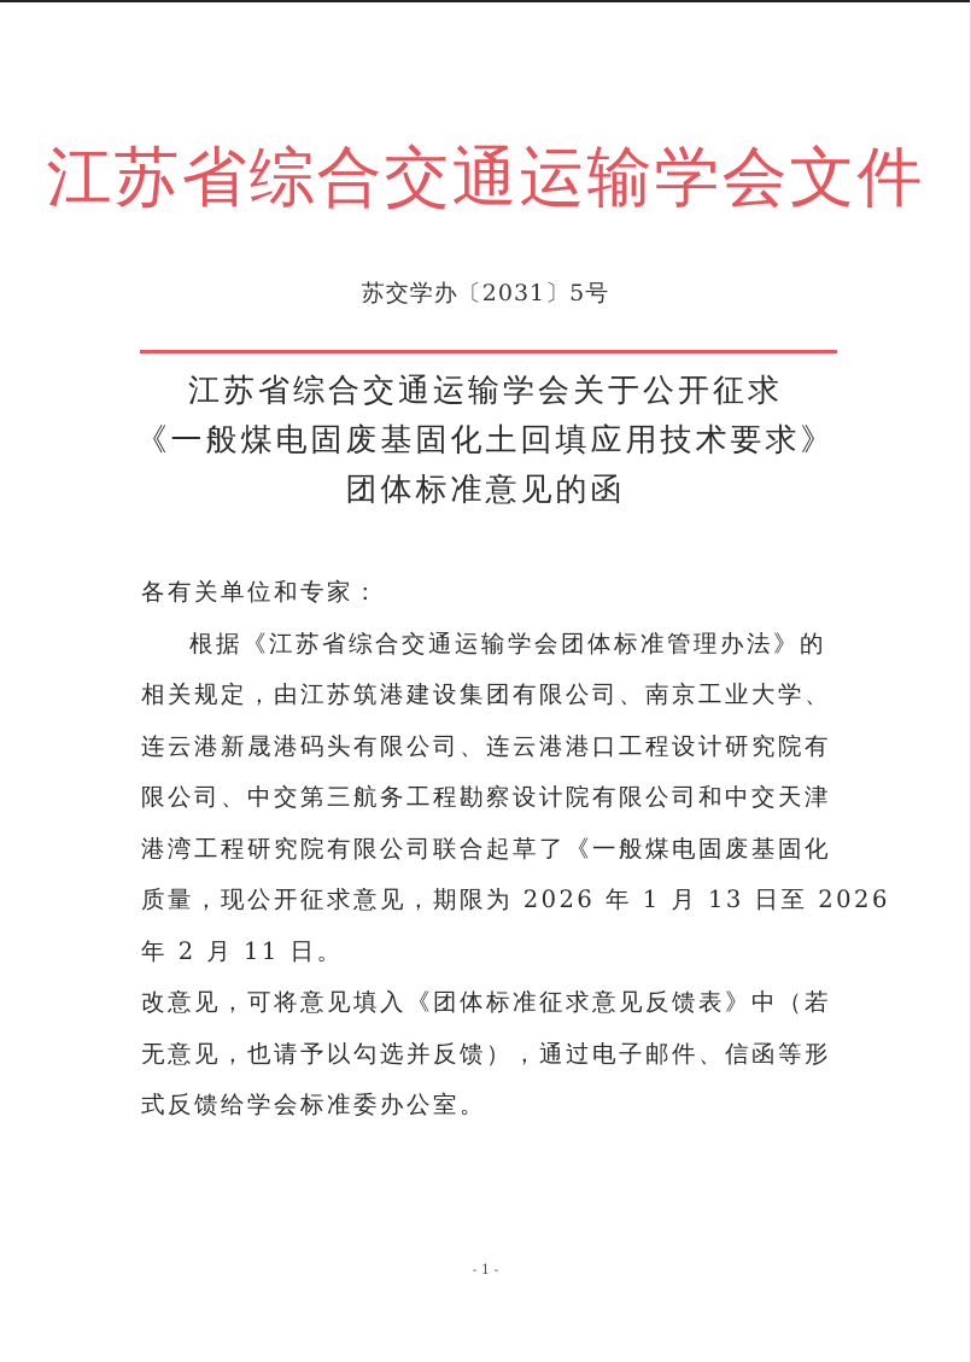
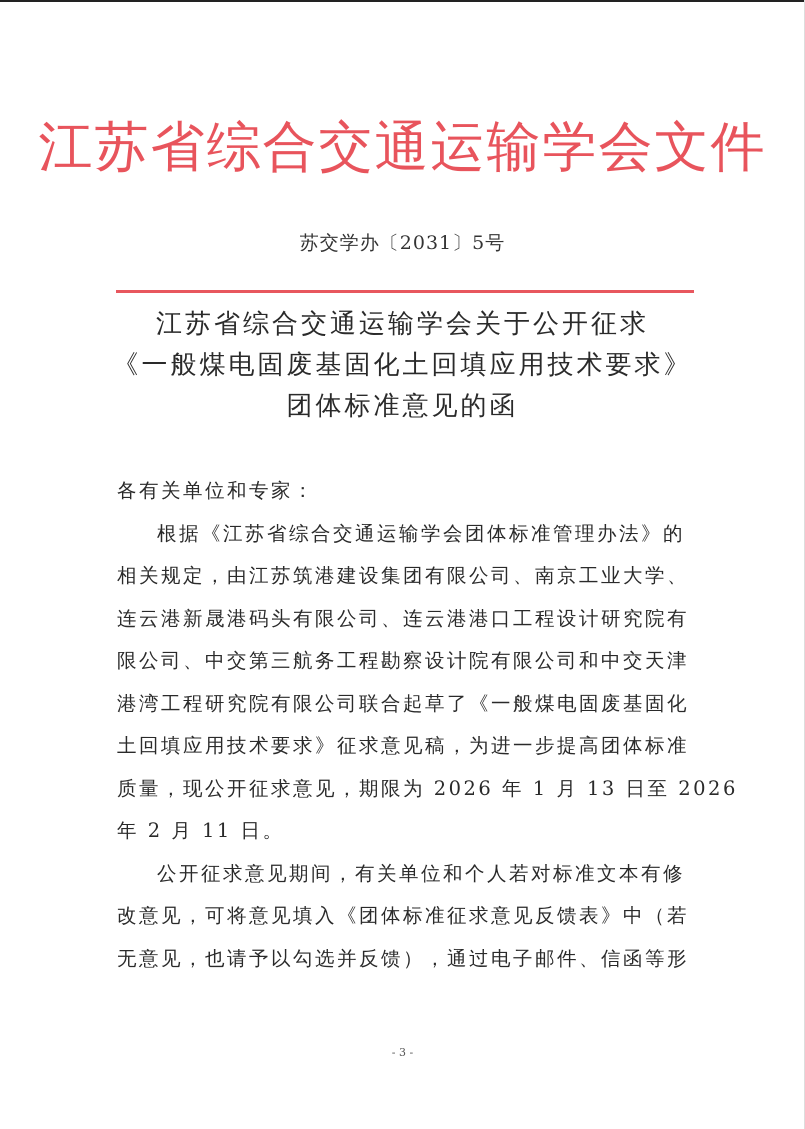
  江苏省综合交通运输学会文件
  苏交学办〔2031〕5号
  江苏省综合交通运输学会关于公开征求
  《一般煤电固废基固化土回填应用技术要求》
  团体标准意见的函
  各有关单位和专家：
  根据《江苏省综合交通运输学会团体标准管理办法》的
  相关规定，由江苏筑港建设集团有限公司、南京工业大学、
  连云港新晟港码头有限公司、连云港港口工程设计研究院有
  限公司、中交第三航务工程勘察设计院有限公司和中交天津
  港湾工程研究院有限公司联合起草了《一般煤电固废基固化
+ 土回填应用技术要求》征求意见稿，为进一步提高团体标准
  质量，现公开征求意见，期限为 2026 年 1 月 13 日至 2026
  年 2 月 11 日。
+ 公开征求意见期间，有关单位和个人若对标准文本有修
  改意见，可将意见填入《团体标准征求意见反馈表》中（若
  无意见，也请予以勾选并反馈），通过电子邮件、信函等形
- 式反馈给学会标准委办公室。
- - 1 -
+ - 3 -
